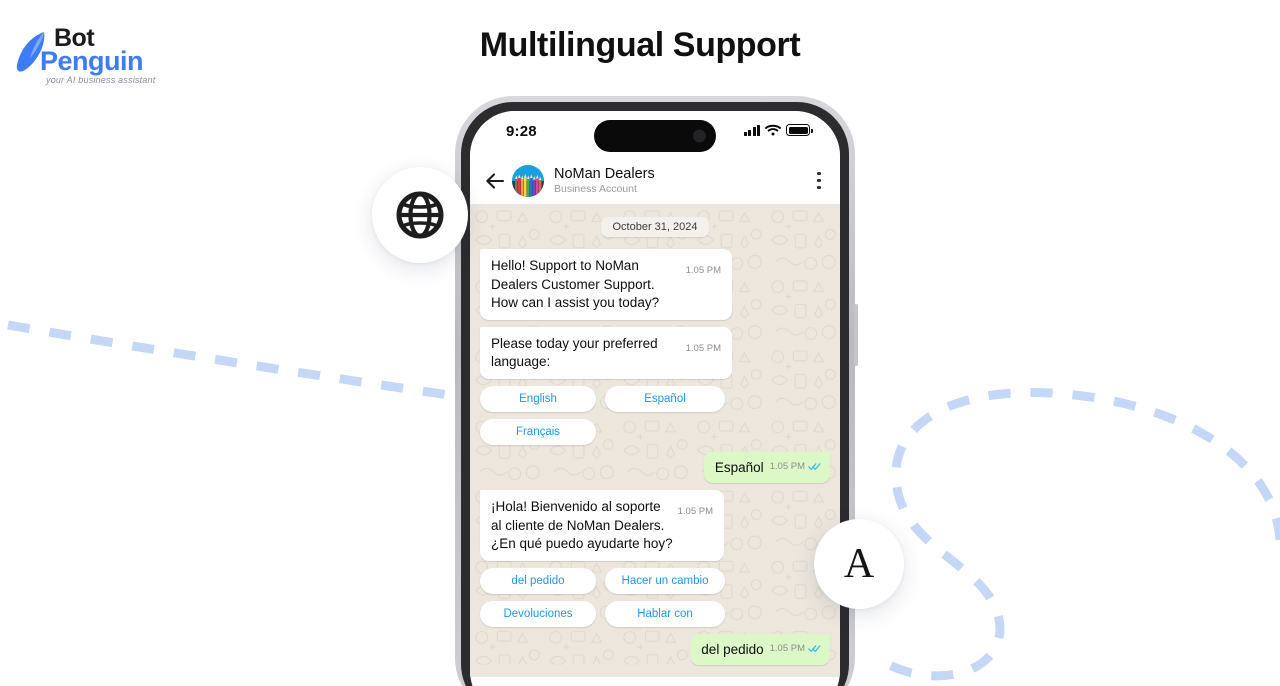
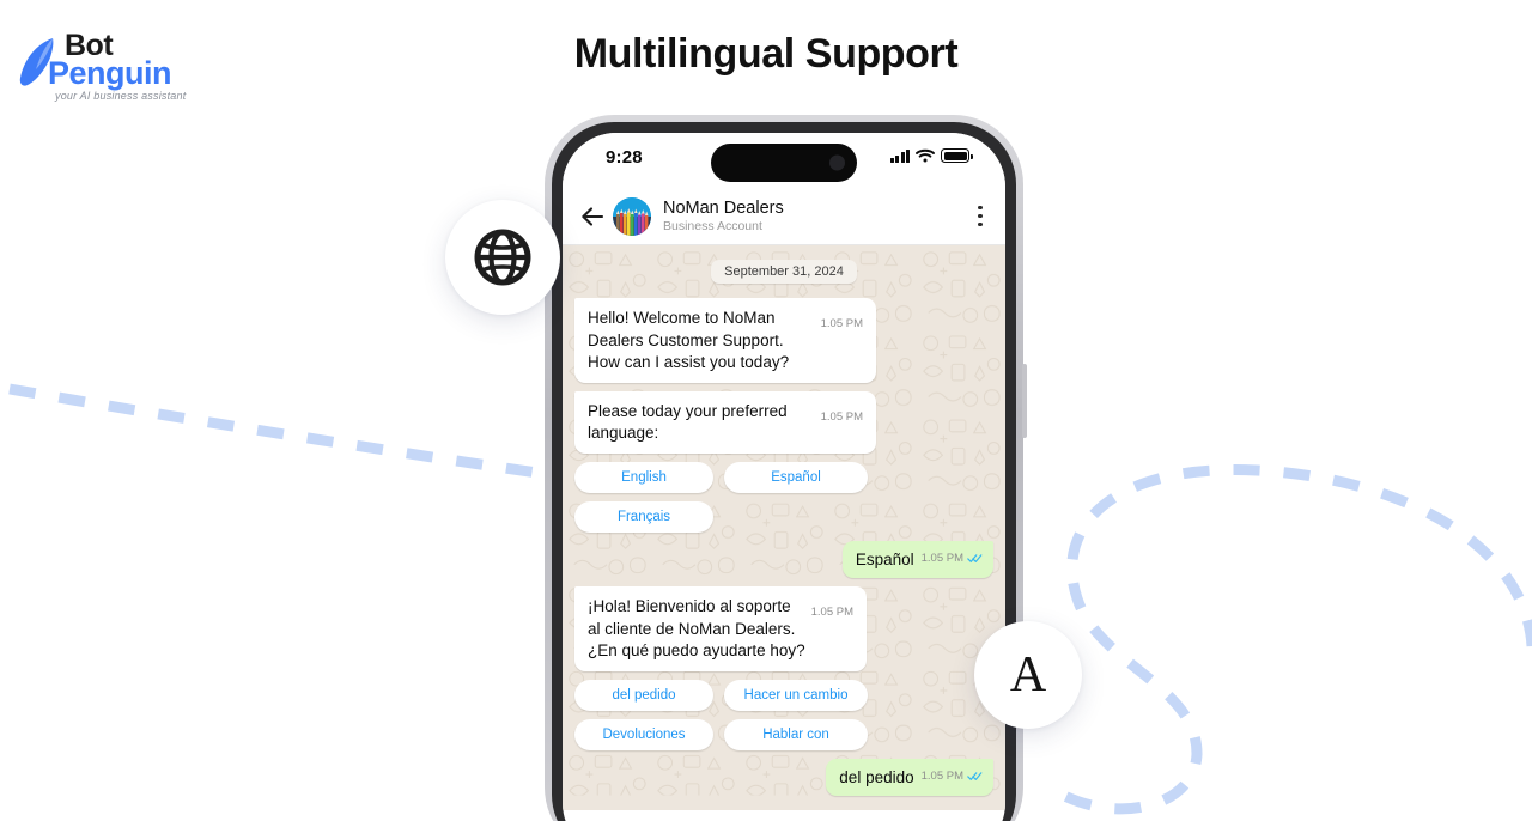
  Bot
  Penguin
  your AI business assistant
  Multilingual Support
  A
  9:28
  NoMan Dealers
  Business Account
- October 31, 2024
+ September 31, 2024
  1.05 PM
- Hello! Support to NoMan Dealers Customer Support. How can I assist you today?
+ Hello! Welcome to NoMan Dealers Customer Support. How can I assist you today?
  1.05 PM
  Please today your preferred language:
  English
  Español
  Français
  Español
  1.05 PM
  1.05 PM
  ¡Hola! Bienvenido al soporte al cliente de NoMan Dealers. ¿En qué puedo ayudarte hoy?
  del pedido
  Hacer un cambio
  Devoluciones
  Hablar con
  del pedido
  1.05 PM
